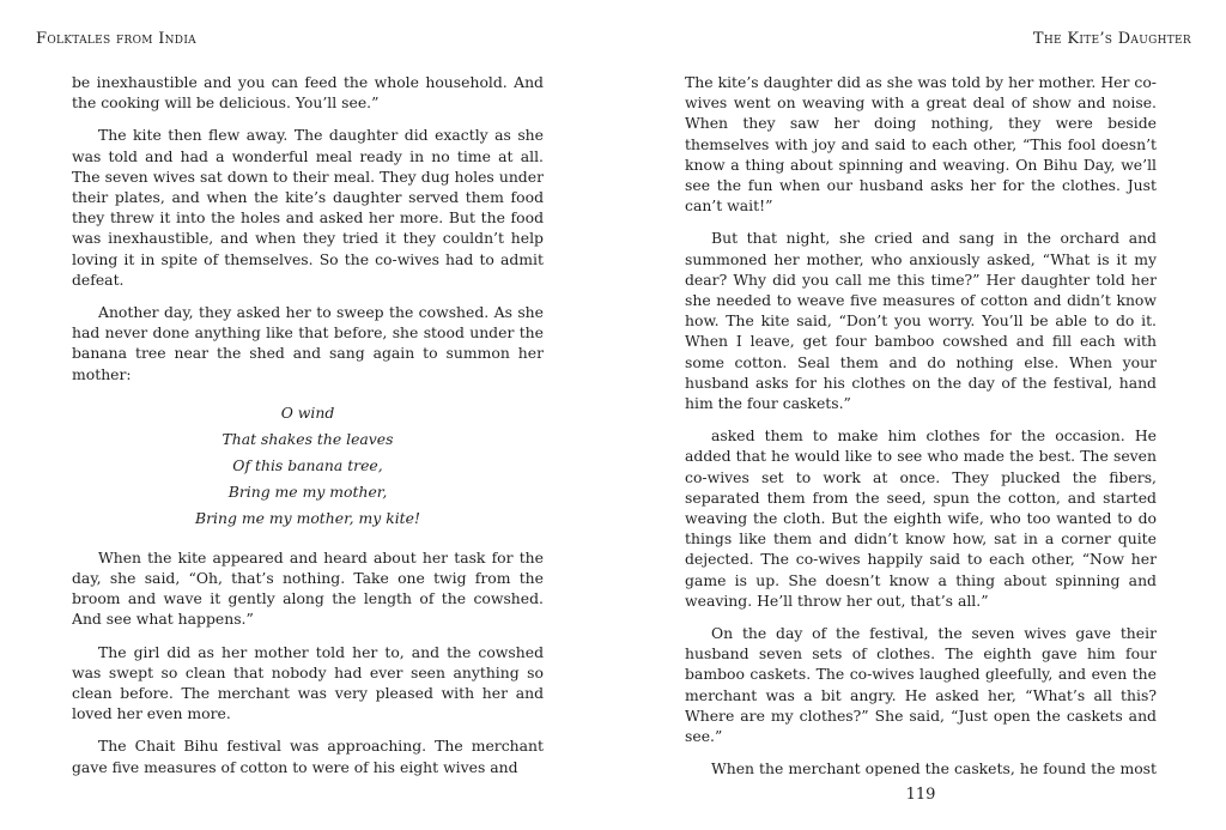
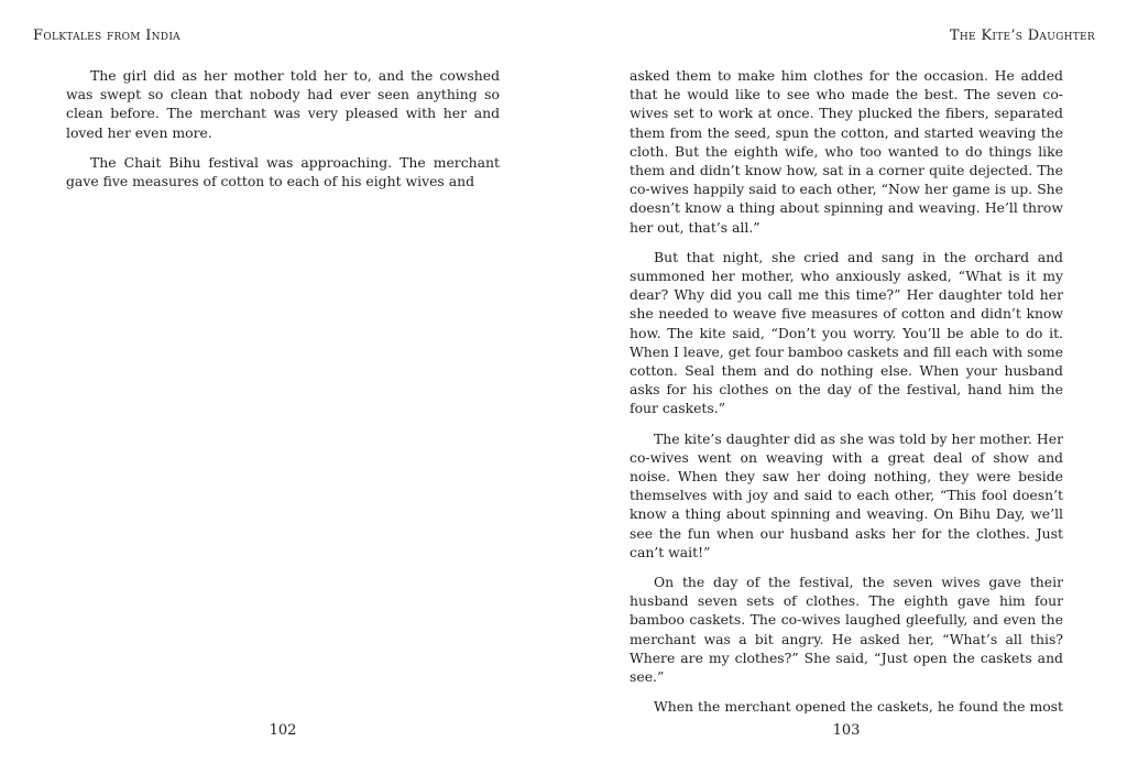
  Folktales from India
- be inexhaustible and you can feed the whole household. And the cooking will be delicious. You’ll see.”
- The kite then flew away. The daughter did exactly as she was told and had a wonderful meal ready in no time at all. The seven wives sat down to their meal. They dug holes under their plates, and when the kite’s daughter served them food they threw it into the holes and asked her more. But the food was inexhaustible, and when they tried it they couldn’t help loving it in spite of themselves. So the co-wives had to admit defeat.
- Another day, they asked her to sweep the cowshed. As she had never done anything like that before, she stood under the banana tree near the shed and sang again to summon her mother:
- O wind
- That shakes the leaves
- Of this banana tree,
- Bring me my mother,
- Bring me my mother, my kite!
- When the kite appeared and heard about her task for the day, she said, “Oh, that’s nothing. Take one twig from the broom and wave it gently along the length of the cowshed. And see what happens.”
  The girl did as her mother told her to, and the cowshed was swept so clean that nobody had ever seen anything so clean before. The merchant was very pleased with her and loved her even more.
- The Chait Bihu festival was approaching. The merchant gave five measures of cotton to were of his eight wives and
+ The Chait Bihu festival was approaching. The merchant gave five measures of cotton to each of his eight wives and
+ 102
  The Kite’s Daughter
- The kite’s daughter did as she was told by her mother. Her co-wives went on weaving with a great deal of show and noise. When they saw her doing nothing, they were beside themselves with joy and said to each other, “This fool doesn’t know a thing about spinning and weaving. On Bihu Day, we’ll see the fun when our husband asks her for the clothes. Just can’t wait!”
+ asked them to make him clothes for the occasion. He added that he would like to see who made the best. The seven co-wives set to work at once. They plucked the fibers, separated them from the seed, spun the cotton, and started weaving the cloth. But the eighth wife, who too wanted to do things like them and didn’t know how, sat in a corner quite dejected. The co-wives happily said to each other, “Now her game is up. She doesn’t know a thing about spinning and weaving. He’ll throw her out, that’s all.”
- But that night, she cried and sang in the orchard and summoned her mother, who anxiously asked, “What is it my dear? Why did you call me this time?” Her daughter told her she needed to weave five measures of cotton and didn’t know how. The kite said, “Don’t you worry. You’ll be able to do it. When I leave, get four bamboo cowshed and fill each with some cotton. Seal them and do nothing else. When your husband asks for his clothes on the day of the festival, hand him the four caskets.”
+ But that night, she cried and sang in the orchard and summoned her mother, who anxiously asked, “What is it my dear? Why did you call me this time?” Her daughter told her she needed to weave five measures of cotton and didn’t know how. The kite said, “Don’t you worry. You’ll be able to do it. When I leave, get four bamboo caskets and fill each with some cotton. Seal them and do nothing else. When your husband asks for his clothes on the day of the festival, hand him the four caskets.”
- asked them to make him clothes for the occasion. He added that he would like to see who made the best. The seven co-wives set to work at once. They plucked the fibers, separated them from the seed, spun the cotton, and started weaving the cloth. But the eighth wife, who too wanted to do things like them and didn’t know how, sat in a corner quite dejected. The co-wives happily said to each other, “Now her game is up. She doesn’t know a thing about spinning and weaving. He’ll throw her out, that’s all.”
+ The kite’s daughter did as she was told by her mother. Her co-wives went on weaving with a great deal of show and noise. When they saw her doing nothing, they were beside themselves with joy and said to each other, “This fool doesn’t know a thing about spinning and weaving. On Bihu Day, we’ll see the fun when our husband asks her for the clothes. Just can’t wait!”
  On the day of the festival, the seven wives gave their husband seven sets of clothes. The eighth gave him four bamboo caskets. The co-wives laughed gleefully, and even the merchant was a bit angry. He asked her, “What’s all this? Where are my clothes?” She said, “Just open the caskets and see.”
- 119
+ 103
